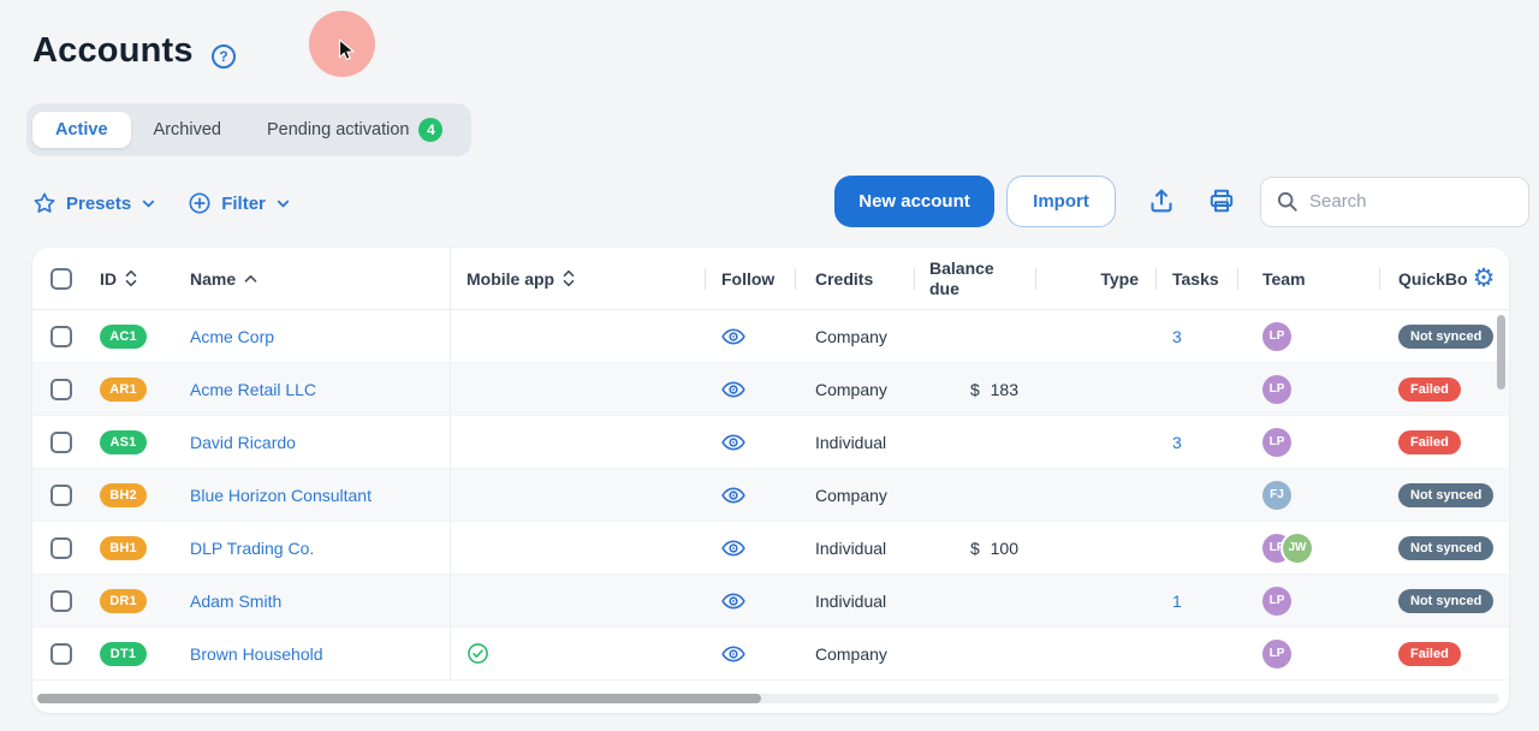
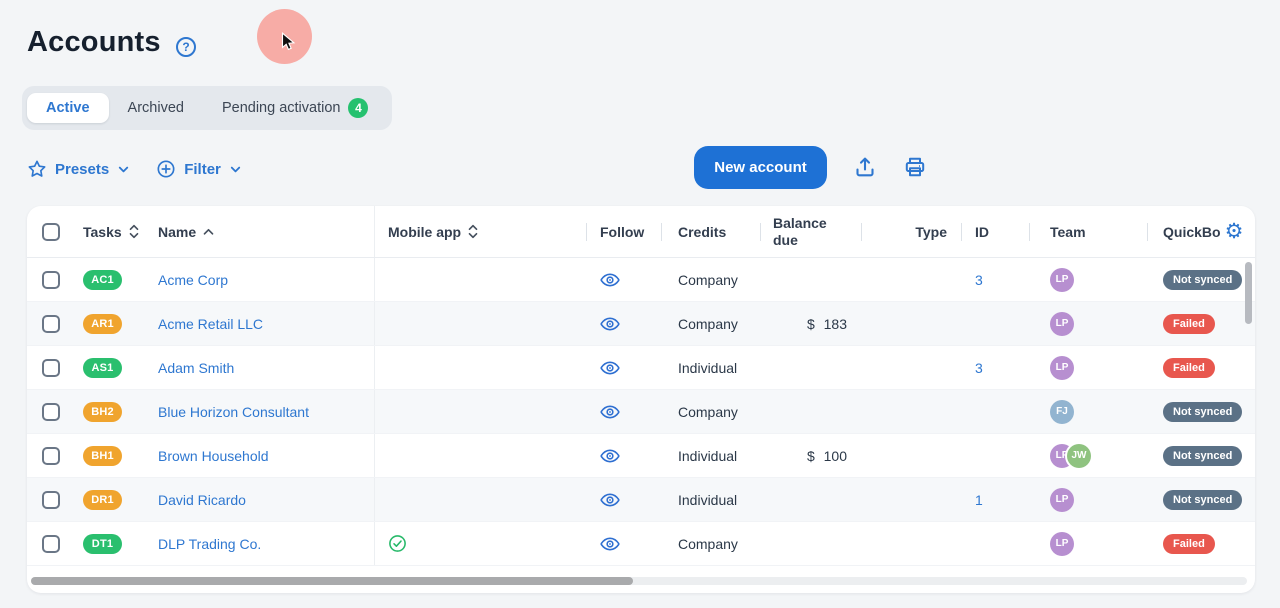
  Accounts
  ?
  Active
  Archived
  Pending activation
  4
  Presets
  Filter
  New account
- Import
- Search
- ID
+ Tasks
  Name
  Mobile app
  Follow
  Credits
  Balance due
  Type
- Tasks
+ ID
  Team
  QuickBo
  AC1
  Acme Corp
  Company
  3
  LP
  Not synced
  AR1
  Acme Retail LLC
  Company
  $ 183
  LP
  Failed
  AS1
- David Ricardo
+ Adam Smith
  Individual
  3
  LP
  Failed
  BH2
  Blue Horizon Consultant
  Company
  FJ
  Not synced
  BH1
- DLP Trading Co.
+ Brown Household
  Individual
  $ 100
  LP
  JW
  Not synced
  DR1
- Adam Smith
+ David Ricardo
  Individual
  1
  LP
  Not synced
  DT1
- Brown Household
+ DLP Trading Co.
  Company
  LP
  Failed
  ⚙
